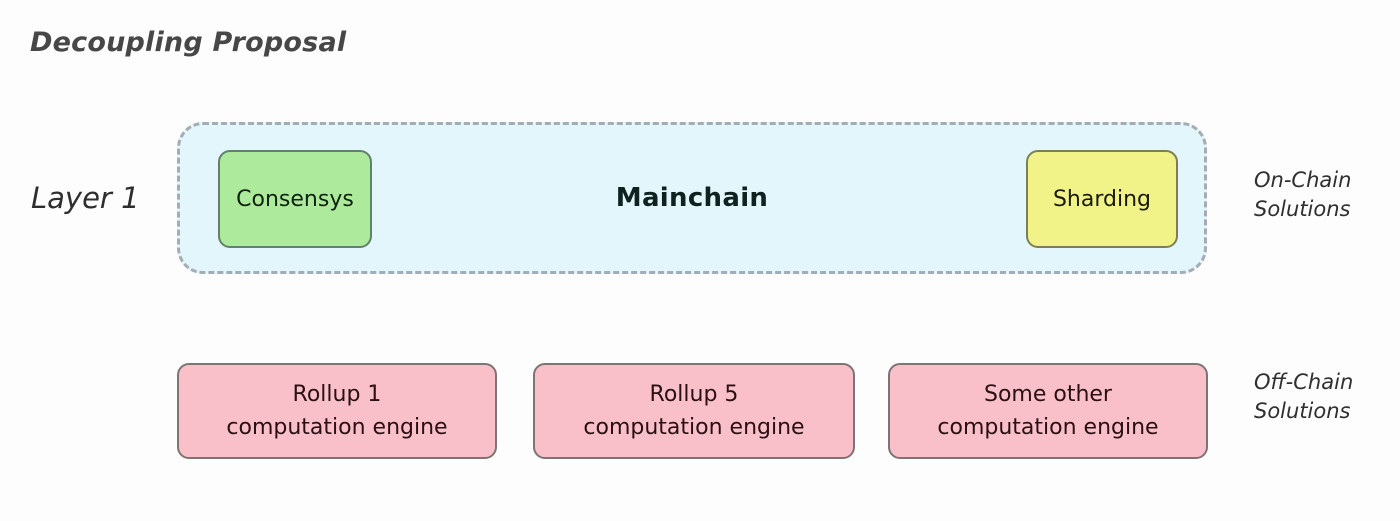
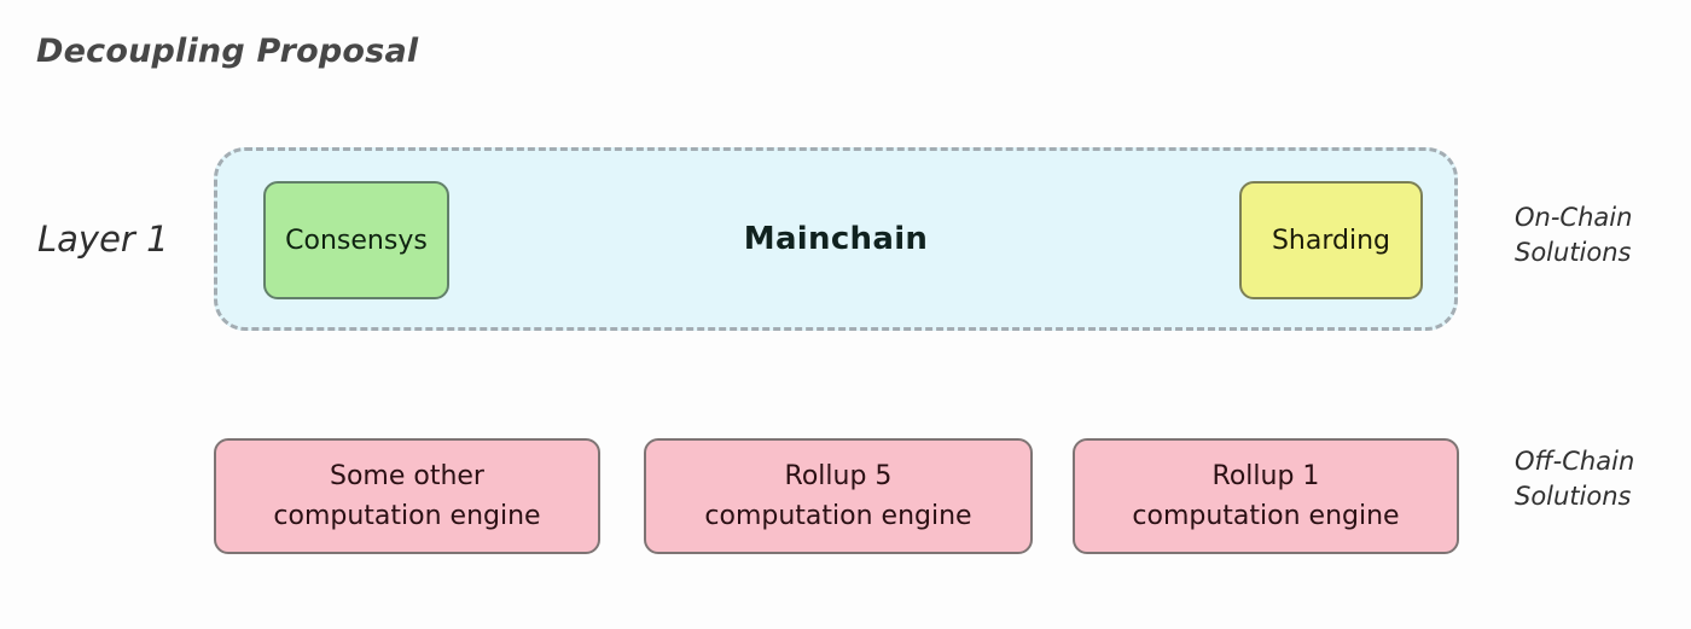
  Decoupling Proposal
  Layer 1
  Mainchain
  Consensys
  Sharding
  On-Chain
  Solutions
- Rollup 1
+ Some other
  computation engine
  Rollup 5
  computation engine
- Some other
+ Rollup 1
  computation engine
  Off-Chain
  Solutions
